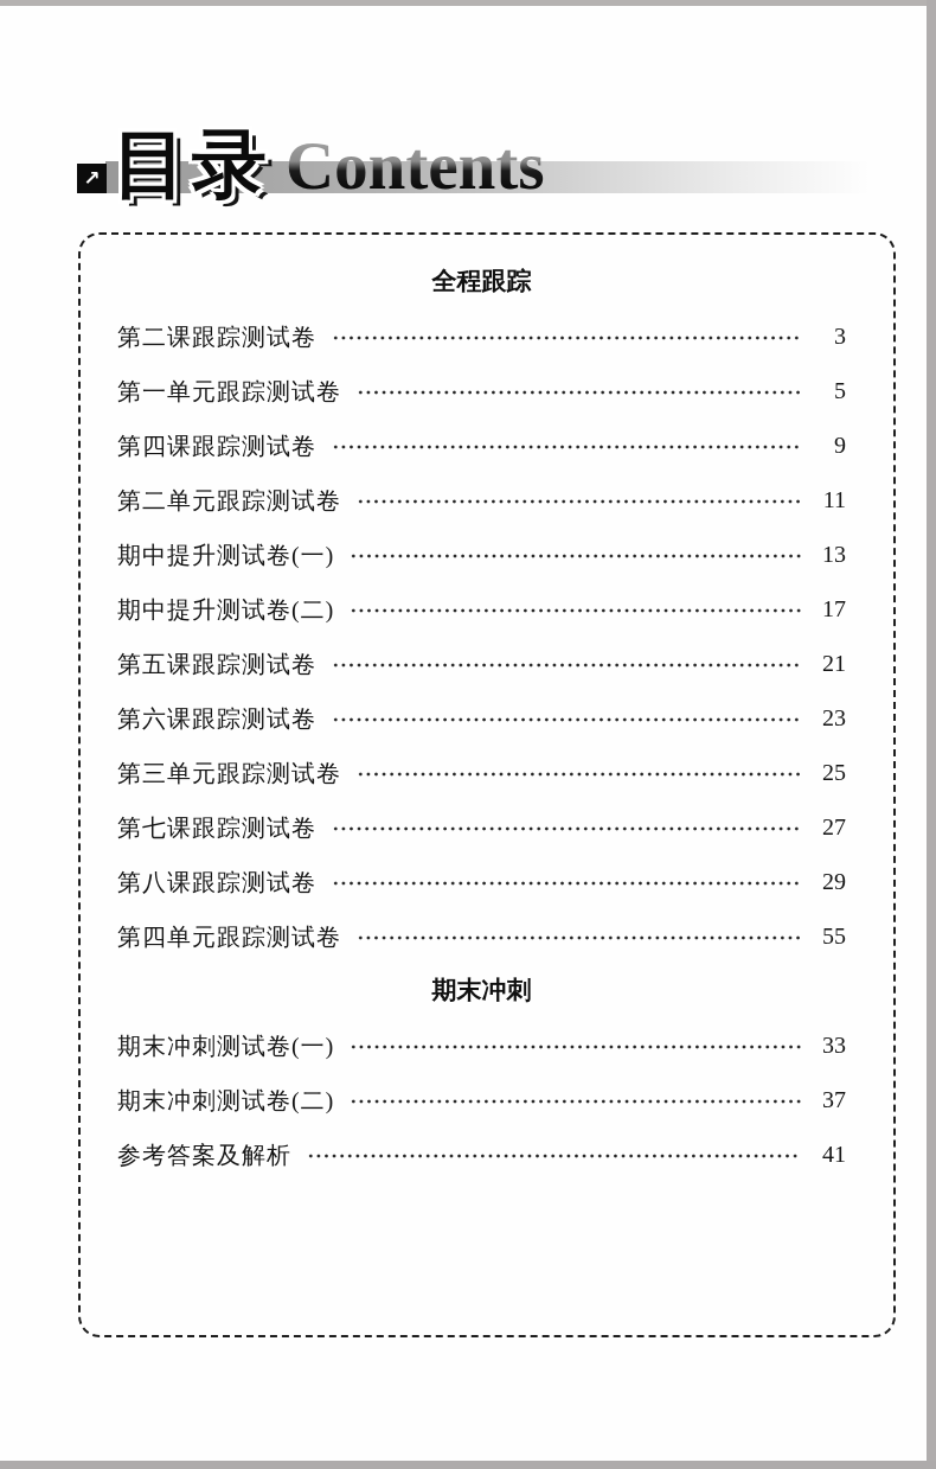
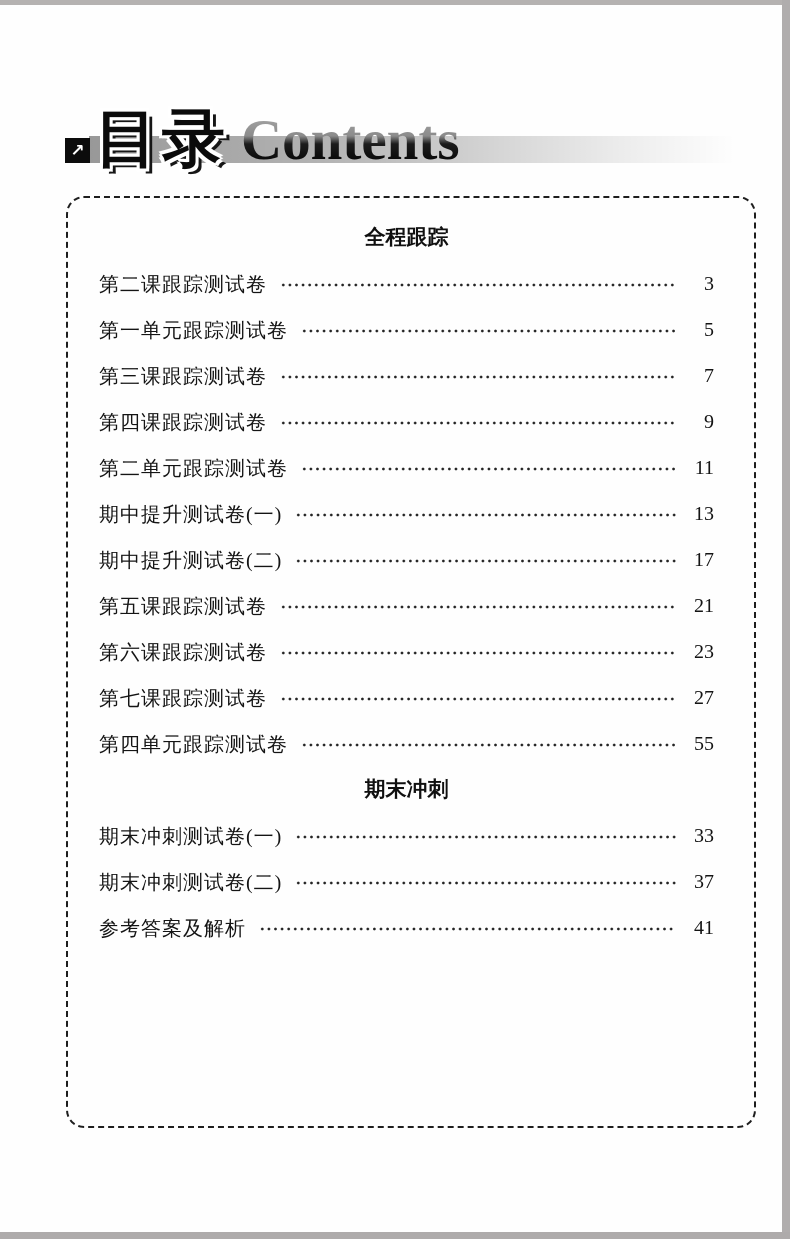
  ↗
  目录
  Contents
  全程跟踪
  第二课跟踪测试卷
  3
  第一单元跟踪测试卷
  5
+ 第三课跟踪测试卷
+ 7
  第四课跟踪测试卷
  9
  第二单元跟踪测试卷
  11
  期中提升测试卷(一)
  13
  期中提升测试卷(二)
  17
  第五课跟踪测试卷
  21
  第六课跟踪测试卷
  23
- 第三单元跟踪测试卷
- 25
  第七课跟踪测试卷
  27
- 第八课跟踪测试卷
- 29
  第四单元跟踪测试卷
  55
  期末冲刺
  期末冲刺测试卷(一)
  33
  期末冲刺测试卷(二)
  37
  参考答案及解析
  41
